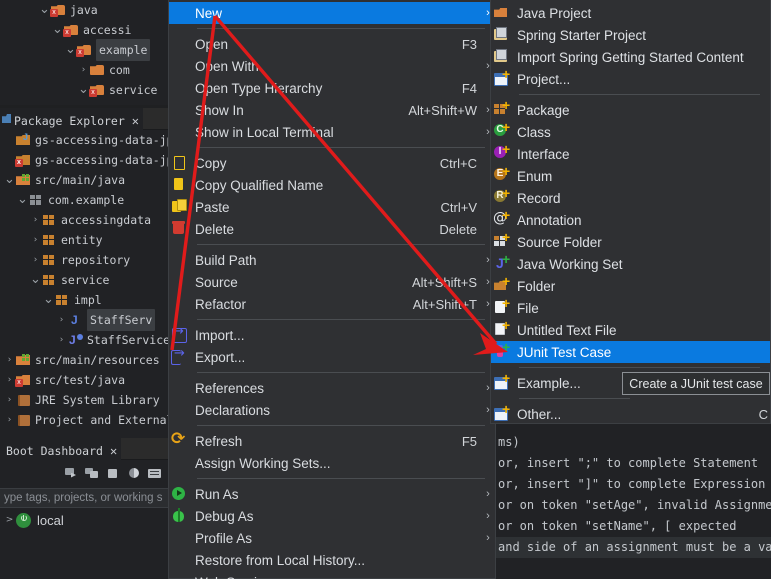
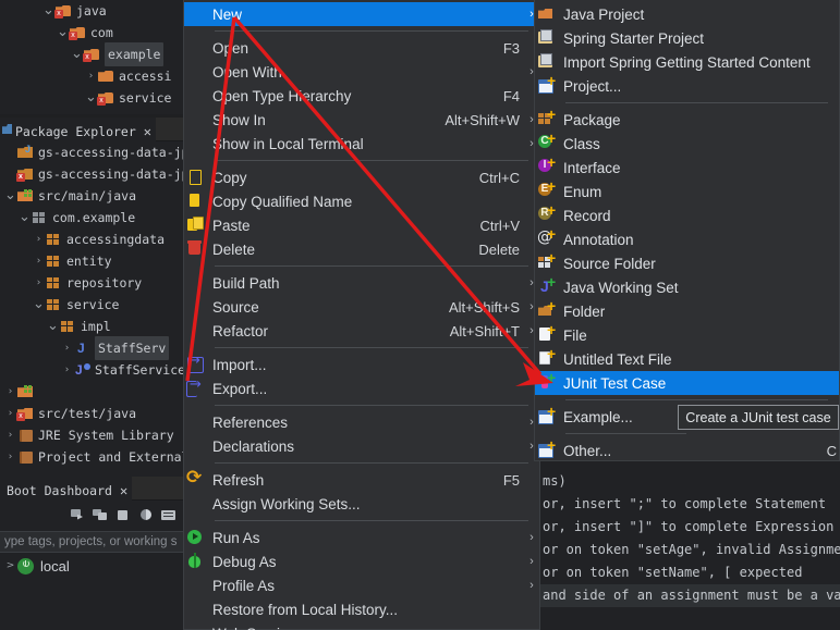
  ⌄
  java
  ⌄
- accessi
+ com
  ⌄
  example
  ›
- com
+ accessi
  ⌄
  service
  Package Explorer
  ✕
  gs-accessing-data-j
  gs-accessing-data-j
  ⌄
  src/main/java
  ⌄
  com.example
  ›
  accessingdata
  ›
  entity
  ›
  repository
  ⌄
  service
  ⌄
  impl
  ›
  StaffServ
  ›
  StaffService
  ›
- src/main/resources
  ›
  src/test/java
  ›
  JRE System Library
  ›
  Project and Externa
  Boot Dashboard
  ✕
  ype tags, projects, or working s
  >
  local
  New
  ›
  Open
  F3
  Oen With
  ›
  Open Type Herarchy
  F4
  Show In
  Alt+Shift+W
  ›
  how in Local Termnal
  ›
  Copy
  Ctrl+C
  Copy Qualified Name
  Paste
  Ctrl+V
  Delete
  Delete
  Build Path
  ›
  Source
  Alt+Shift+S
  ›
  Refactor
  Alt+Shif+T
  ›
  Import...
  Export...
  References
  ›
  Declarations
  ›
  Refresh
  F5
  Assign Working Sets...
  Run As
  ›
  Debug As
  ›
  Profile As
  ›
  Restore from Local History...
  Java Project
  Spring Starter Project
  Import Spring Getting Started Content
  Project...
  Package
  Class
  Interface
  Enum
  Record
  Annotation
  Source Folder
  Java Working Set
  Folder
  File
  Untitled Text File
  JUnit Test Case
  Example...
  Other...
  C
  ms)
  or, insert ";" to complete Statement
  or, insert "]" to complete Expression
  or on token "setAge", invalid Assignme
  or on token "setName", [ expected
  and side of an assignment must be a va
  Create a JUnit test case
